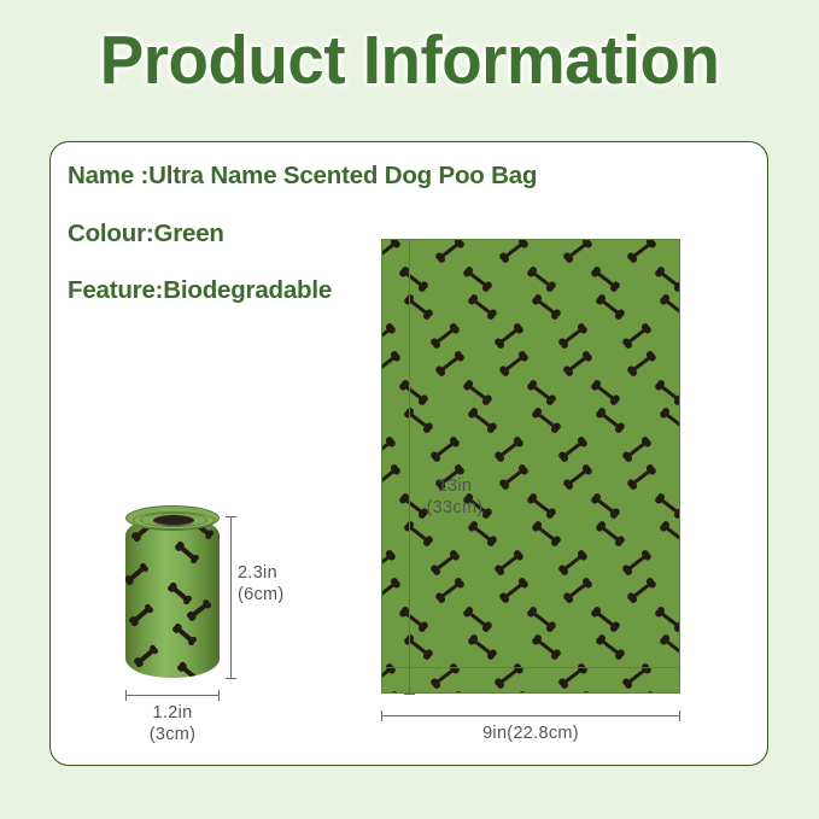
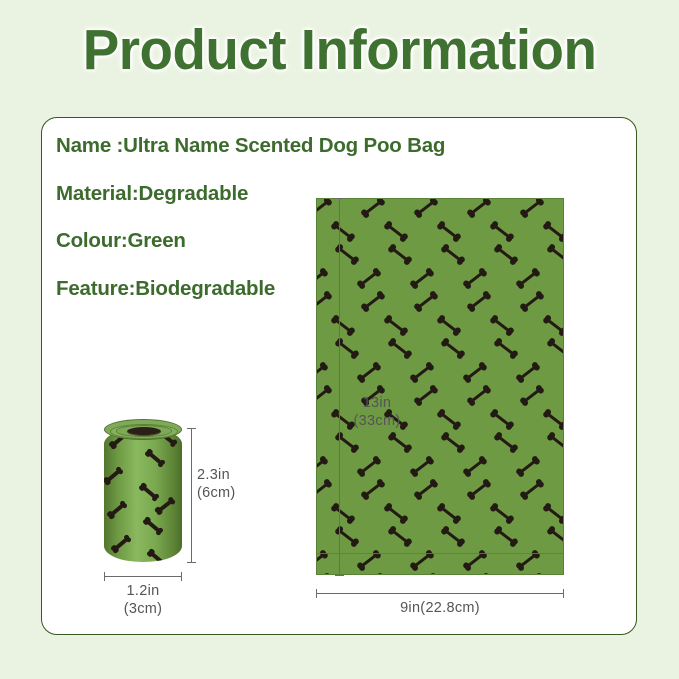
  Product Information
  Name :Ultra Name Scented Dog Poo Bag
+ Material:Degradable
  Colour:Green
  Feature:Biodegradable
  13in
  (33cm)
  9in(22.8cm)
  2.3in
  (6cm)
  1.2in
  (3cm)
